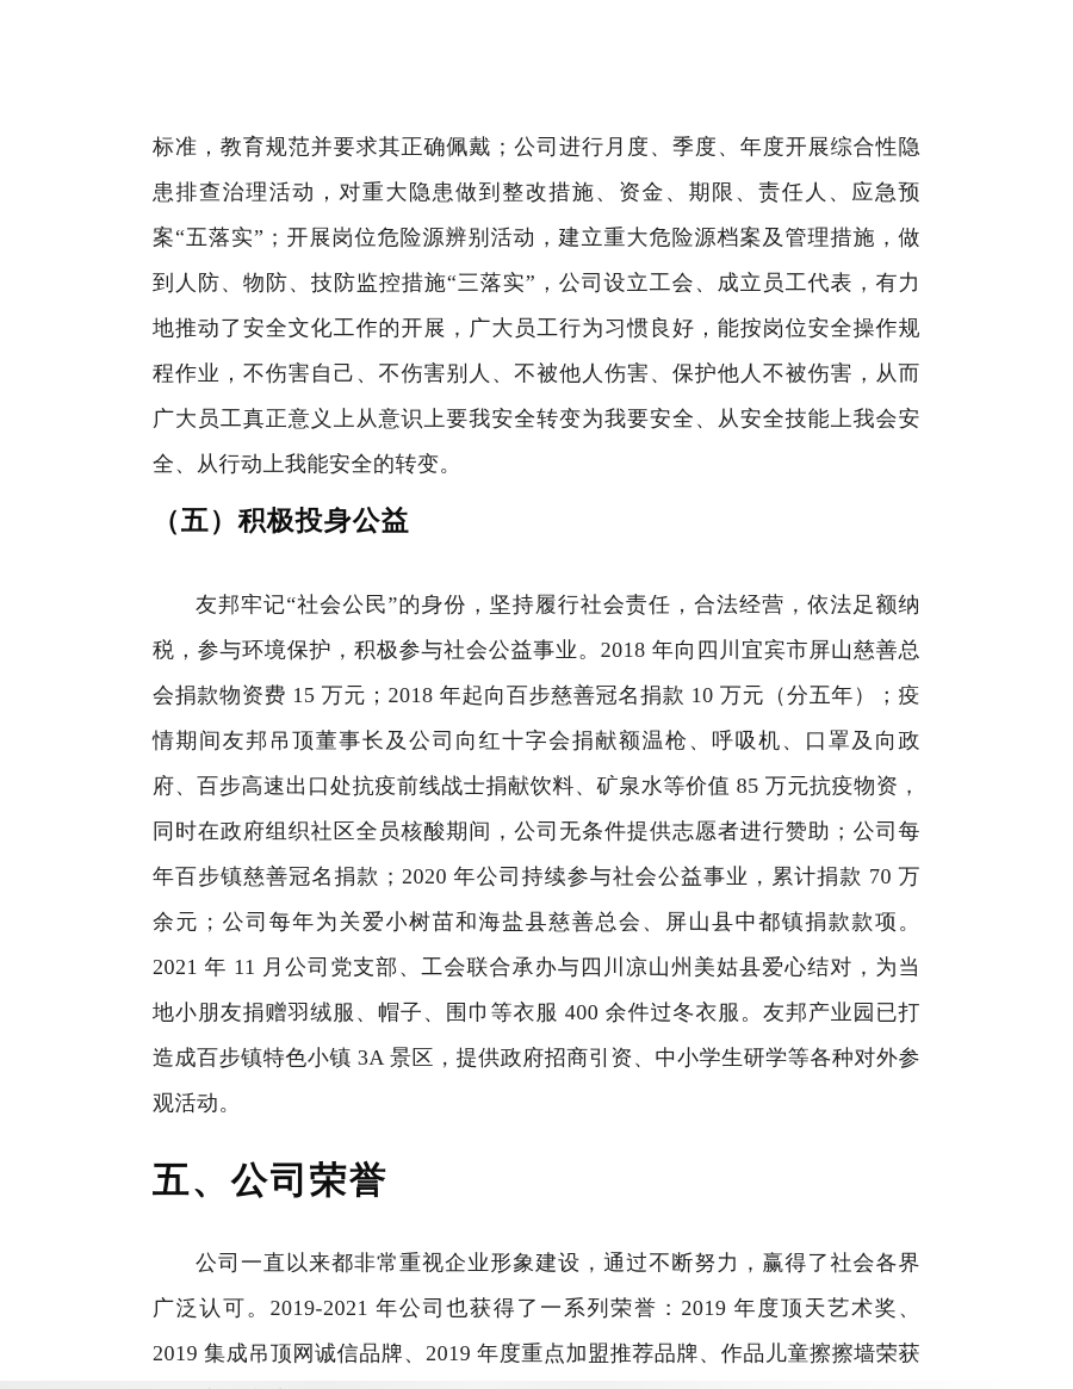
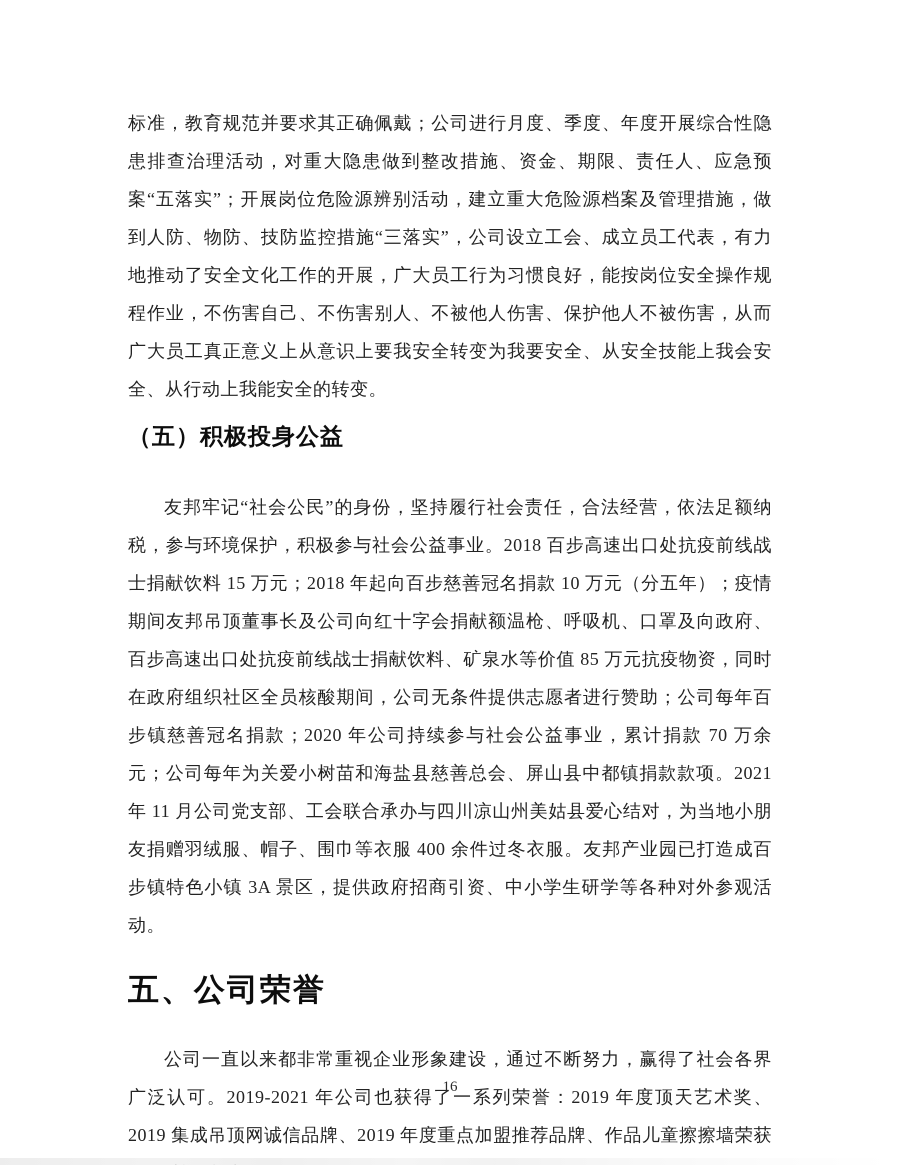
  标准，教育规范并要求其正确佩戴；公司进行月度、季度、年度开展综合性隐患排查治理活动，对重大隐患做到整改措施、资金、期限、责任人、应急预案“五落实”；开展岗位危险源辨别活动，建立重大危险源档案及管理措施，做到人防、物防、技防监控措施“三落实”，公司设立工会、成立员工代表，有力地推动了安全文化工作的开展，广大员工行为习惯良好，能按岗位安全操作规程作业，不伤害自己、不伤害别人、不被他人伤害、保护他人不被伤害，从而广大员工真正意义上从意识上要我安全转变为我要安全、从安全技能上我会安全、从行动上我能安全的转变。
  （五）积极投身公益
- 友邦牢记“社会公民”的身份，坚持履行社会责任，合法经营，依法足额纳税，参与环境保护，积极参与社会公益事业。2018 年向四川宜宾市屏山慈善总会捐款物资费 15 万元；2018 年起向百步慈善冠名捐款 10 万元（分五年）；疫情期间友邦吊顶董事长及公司向红十字会捐献额温枪、呼吸机、口罩及向政府、百步高速出口处抗疫前线战士捐献饮料、矿泉水等价值 85 万元抗疫物资，同时在政府组织社区全员核酸期间，公司无条件提供志愿者进行赞助；公司每年百步镇慈善冠名捐款；2020 年公司持续参与社会公益事业，累计捐款 70 万余元；公司每年为关爱小树苗和海盐县慈善总会、屏山县中都镇捐款款项。2021 年 11 月公司党支部、工会联合承办与四川凉山州美姑县爱心结对，为当地小朋友捐赠羽绒服、帽子、围巾等衣服 400 余件过冬衣服。友邦产业园已打造成百步镇特色小镇 3A 景区，提供政府招商引资、中小学生研学等各种对外参观活动。
+ 友邦牢记“社会公民”的身份，坚持履行社会责任，合法经营，依法足额纳税，参与环境保护，积极参与社会公益事业。2018 百步高速出口处抗疫前线战士捐献饮料 15 万元；2018 年起向百步慈善冠名捐款 10 万元（分五年）；疫情期间友邦吊顶董事长及公司向红十字会捐献额温枪、呼吸机、口罩及向政府、百步高速出口处抗疫前线战士捐献饮料、矿泉水等价值 85 万元抗疫物资，同时在政府组织社区全员核酸期间，公司无条件提供志愿者进行赞助；公司每年百步镇慈善冠名捐款；2020 年公司持续参与社会公益事业，累计捐款 70 万余元；公司每年为关爱小树苗和海盐县慈善总会、屏山县中都镇捐款款项。2021 年 11 月公司党支部、工会联合承办与四川凉山州美姑县爱心结对，为当地小朋友捐赠羽绒服、帽子、围巾等衣服 400 余件过冬衣服。友邦产业园已打造成百步镇特色小镇 3A 景区，提供政府招商引资、中小学生研学等各种对外参观活动。
  五、公司荣誉
  公司一直以来都非常重视企业形象建设，通过不断努力，赢得了社会各界广泛认可。2019-2021 年公司也获得了一系列荣誉：2019 年度顶天艺术奖、2019 集成吊顶网诚信品牌、2019 年度重点加盟推荐品牌、作品儿童擦擦墙荣获
+ 16
